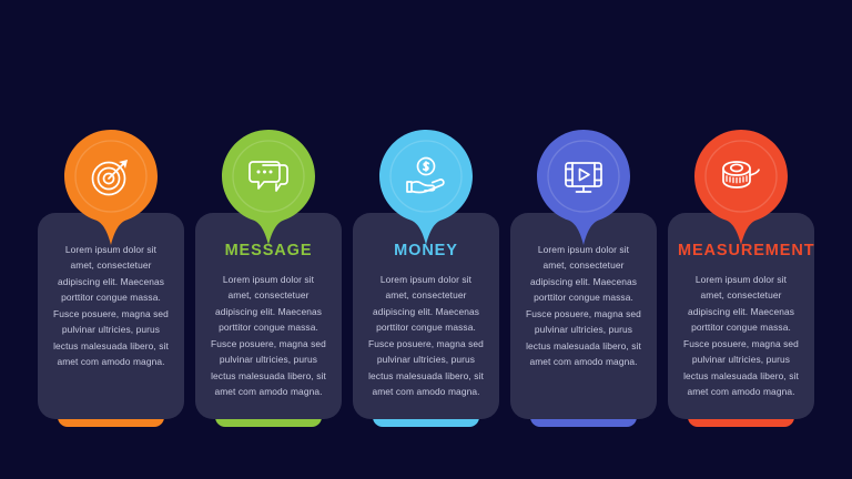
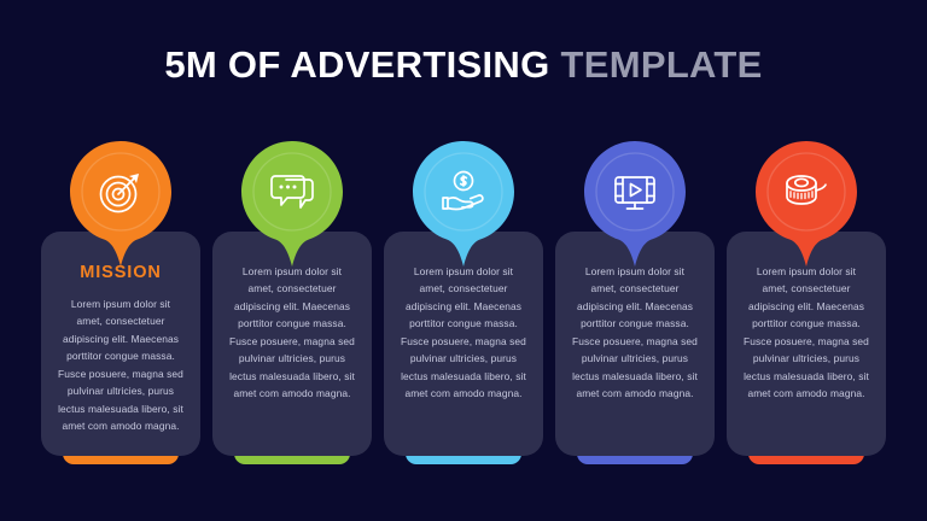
+ 5M OF ADVERTISING TEMPLATE
+ MISSION
  Lorem ipsum dolor sit amet, consectetuer adipiscing elit. Maecenas porttitor congue massa. Fusce posuere, magna sed pulvinar ultricies, purus lectus malesuada libero, sit amet com amodo magna.
- MESSAGE
  Lorem ipsum dolor sit amet, consectetuer adipiscing elit. Maecenas porttitor congue massa. Fusce posuere, magna sed pulvinar ultricies, purus lectus malesuada libero, sit amet com amodo magna.
- MONEY
  Lorem ipsum dolor sit amet, consectetuer adipiscing elit. Maecenas porttitor congue massa. Fusce posuere, magna sed pulvinar ultricies, purus lectus malesuada libero, sit amet com amodo magna.
  Lorem ipsum dolor sit amet, consectetuer adipiscing elit. Maecenas porttitor congue massa. Fusce posuere, magna sed pulvinar ultricies, purus lectus malesuada libero, sit amet com amodo magna.
- MEASUREMENT
  Lorem ipsum dolor sit amet, consectetuer adipiscing elit. Maecenas porttitor congue massa. Fusce posuere, magna sed pulvinar ultricies, purus lectus malesuada libero, sit amet com amodo magna.
